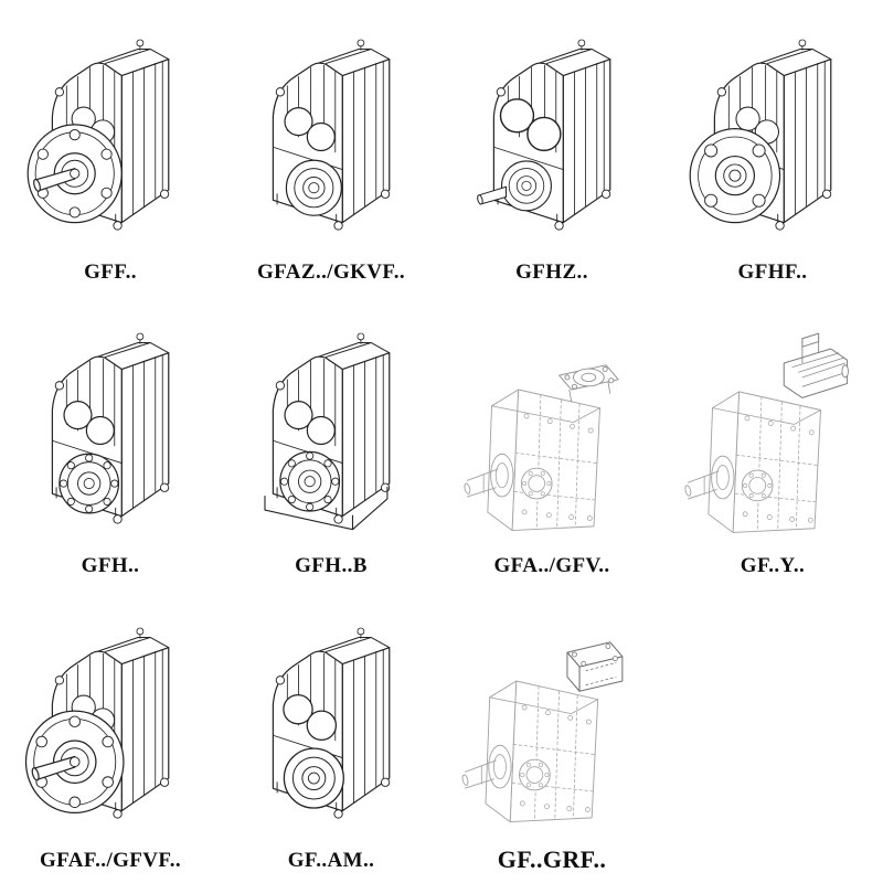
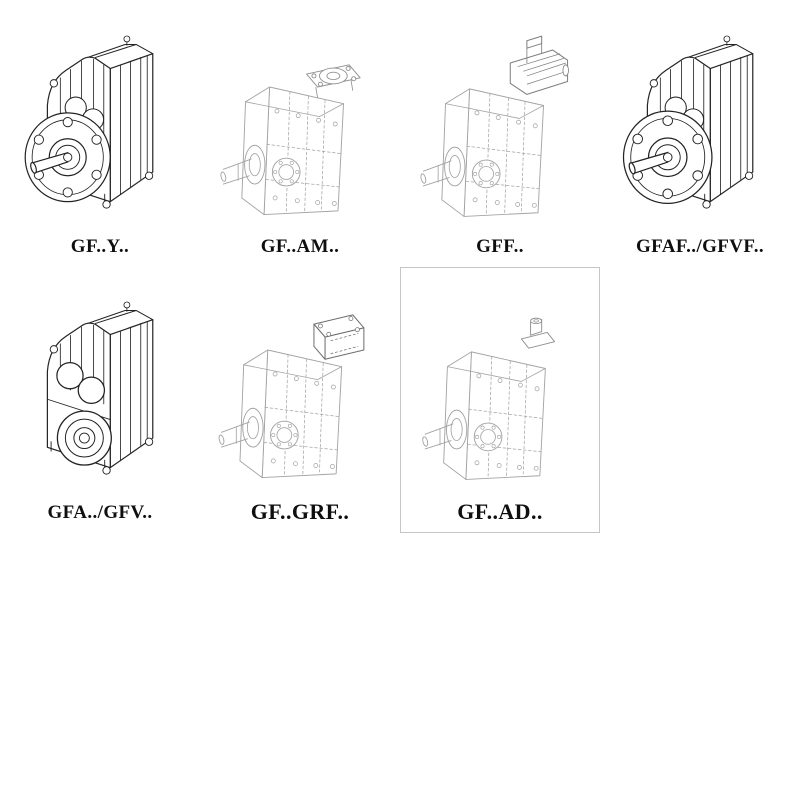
- GFF..
+ GF..Y..
- GFAZ../GKVF..
- GFHZ..
- GFHF..
- GFH..
- GFH..B
- GFA../GFV..
+ GF..AM..
- GF..Y..
+ GFF..
  GFAF../GFVF..
- GF..AM..
+ GFA../GFV..
  GF..GRF..
+ GF..AD..
